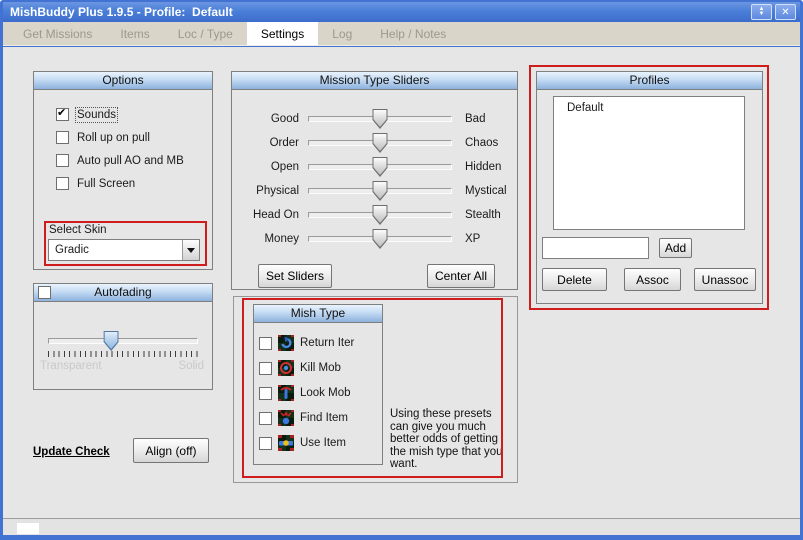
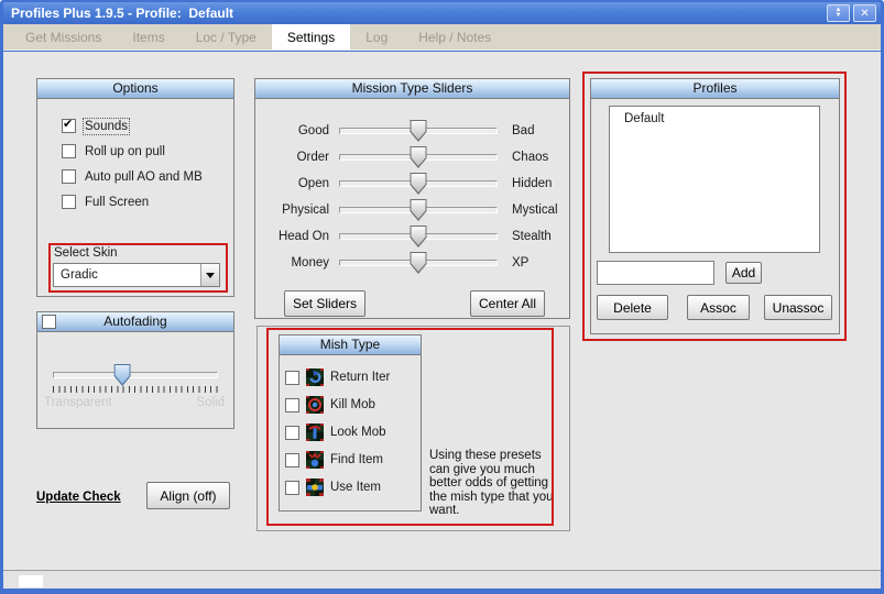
- MishBuddy Plus 1.9.5 - Profile: Default
+ Profiles Plus 1.9.5 - Profile: Default
  ✕
  Get Missions
  Items
  Loc / Type
  Settings
  Log
  Help / Notes
  Options
  ✔
  Sounds
  Roll up on pull
  Auto pull AO and MB
  Full Screen
  Select Skin
  Gradic
  Autofading
  Transparent
  Solid
  Mission Type Sliders
  Good
  Bad
  Order
  Chaos
  Open
  Hidden
  Physical
  Mystical
  Head On
  Stealth
  Money
  XP
  Set Sliders
  Center All
  Mish Type
  Return Iter
  Kill Mob
  Look Mob
  Find Item
  Use Item
  Using these presets can give you much better odds of getting the mish type that you want.
  Profiles
  Default
  Add
  Delete
  Assoc
  Unassoc
  Update Check
  Align (off)
